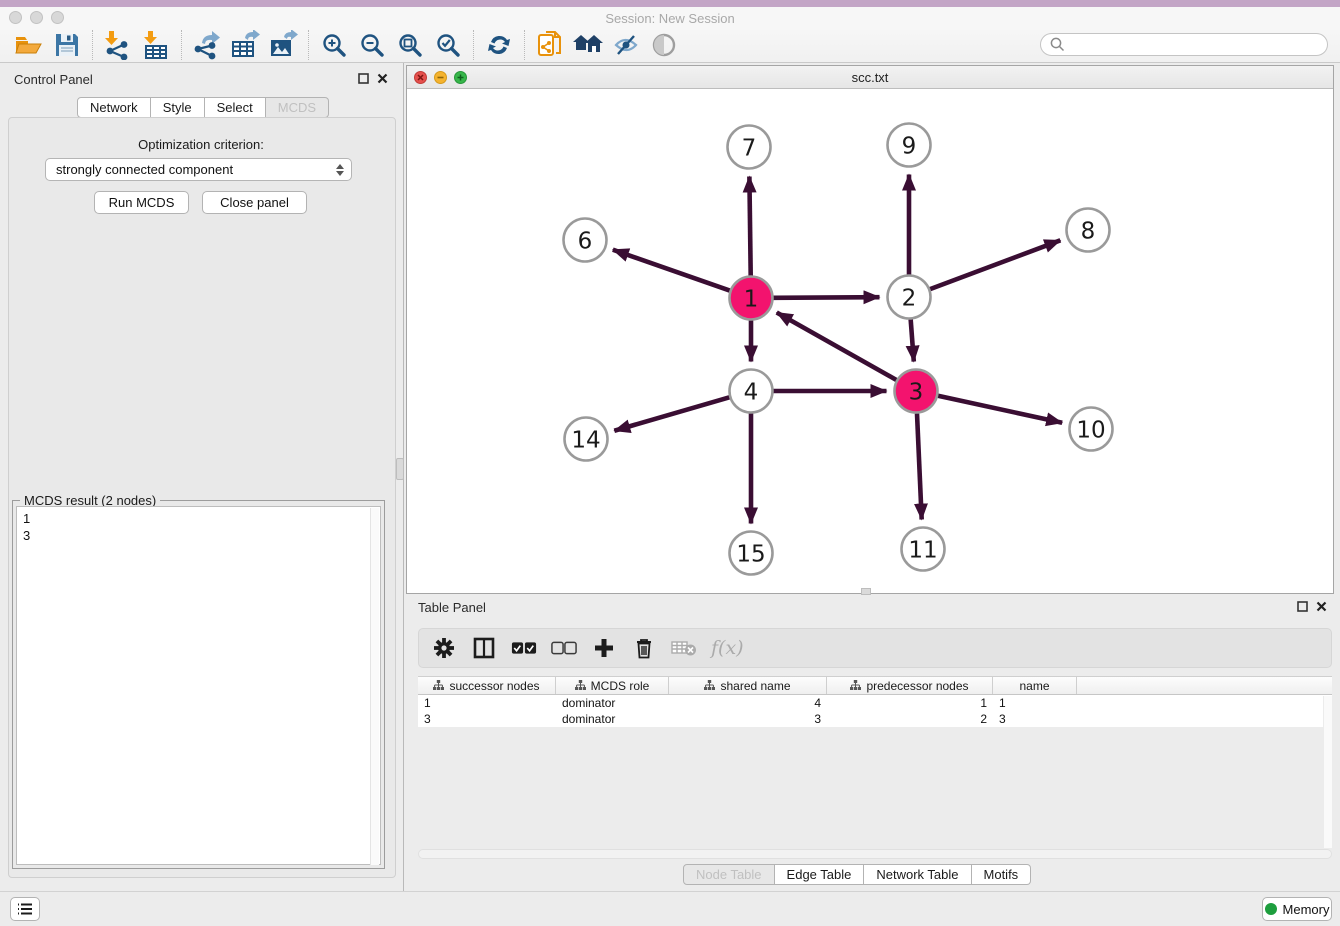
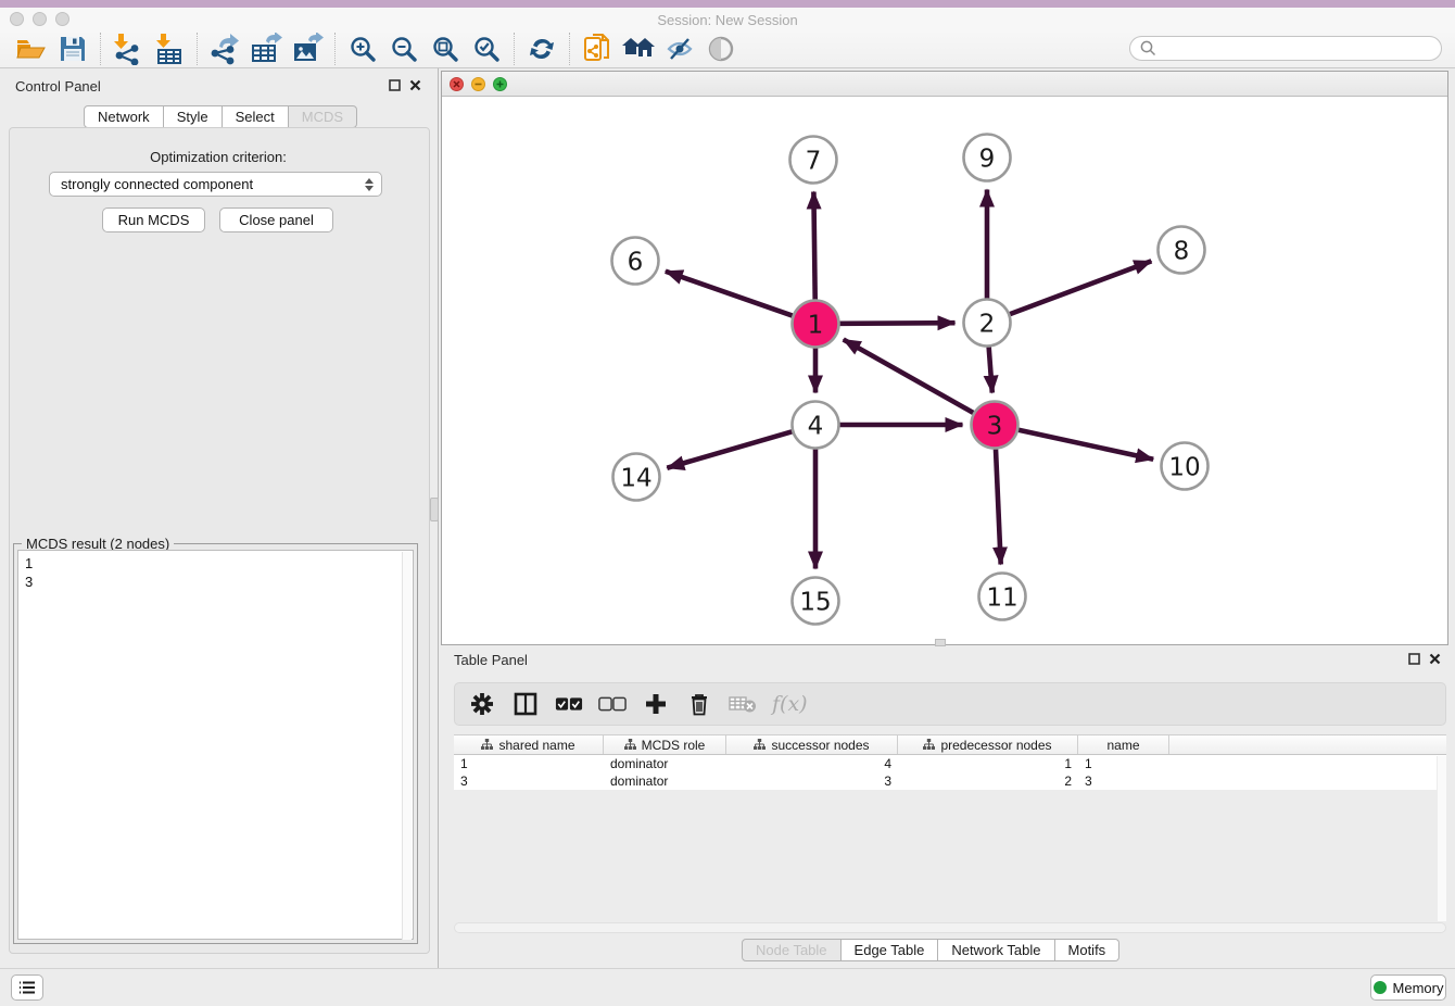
  Session: New Session
  Control Panel
  Network
  Style
  Select
  MCDS
  Optimization criterion:
  strongly connected component
  Run MCDS
  Close panel
  MCDS result (2 nodes)
  1
  3
- scc.txt
  7
  9
  6
  8
  1
  2
  4
  3
  14
  10
  15
  11
  Table Panel
  f(x)
- successor nodes
+ shared name
  MCDS role
- shared name
+ successor nodes
  predecessor nodes
  name
  1
  dominator
  4
  1
  1
  3
  dominator
  3
  2
  3
  Node Table
  Edge Table
  Network Table
  Motifs
  Memory
